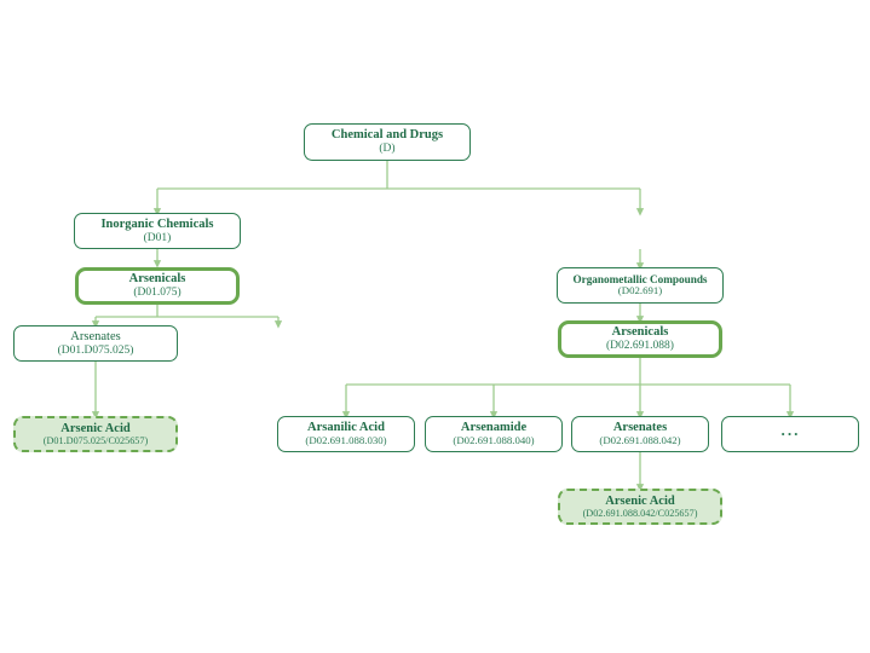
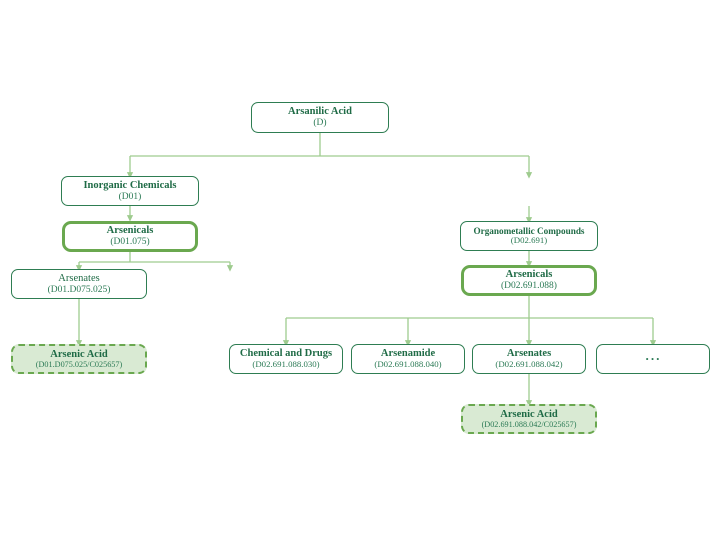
- Chemical and Drugs
+ Arsanilic Acid
  (D)
  Inorganic Chemicals
  (D01)
  Arsenicals
  (D01.075)
  Organometallic Compounds
  (D02.691)
  Arsenates
  (D01.D075.025)
  Arsenicals
  (D02.691.088)
  Arsenic Acid
  (D01.D075.025/C025657)
- Arsanilic Acid
+ Chemical and Drugs
  (D02.691.088.030)
  Arsenamide
  (D02.691.088.040)
  Arsenates
  (D02.691.088.042)
  ···
  Arsenic Acid
  (D02.691.088.042/C025657)
